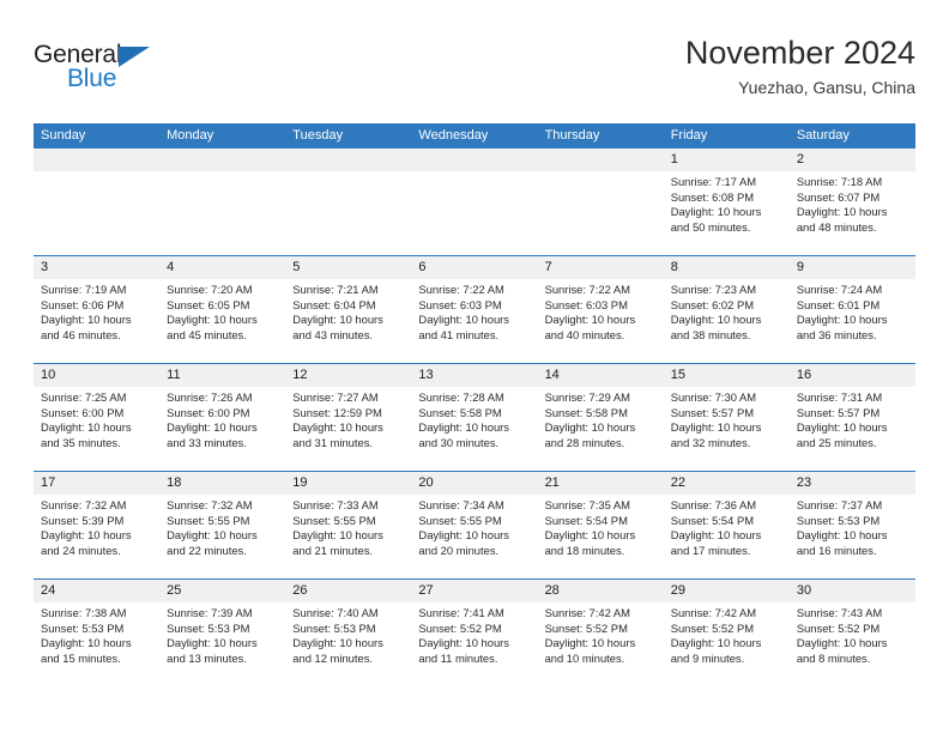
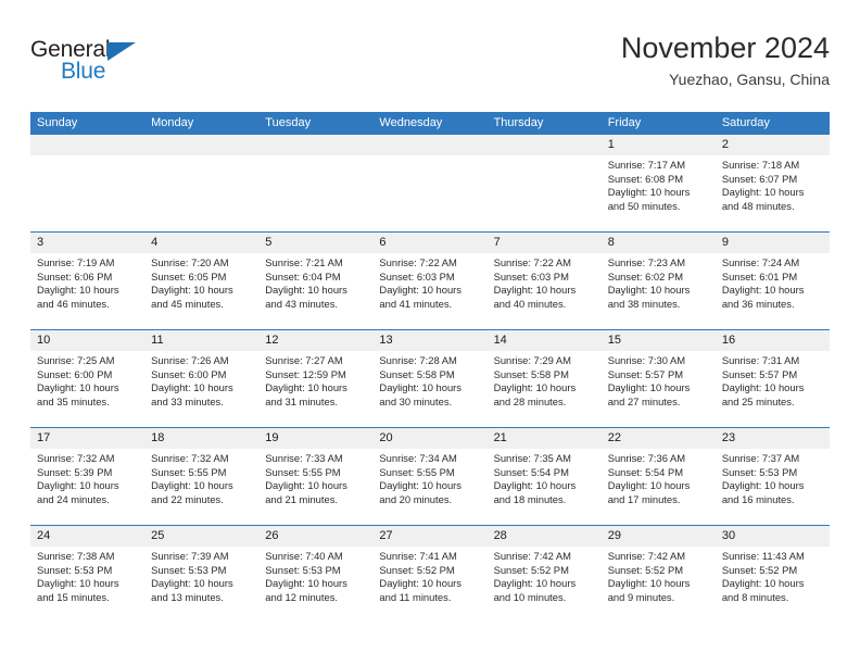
  General
  Blue
  November 2024
  Yuezhao, Gansu, China
  Sunday
  Monday
  Tuesday
  Wednesday
  Thursday
  Friday
  Saturday
  1
  2
  Sunrise: 7:17 AM
  Sunset: 6:08 PM
  Daylight: 10 hours
  and 50 minutes.
  Sunrise: 7:18 AM
  Sunset: 6:07 PM
  Daylight: 10 hours
  and 48 minutes.
  3
  4
  5
  6
  7
  8
  9
  Sunrise: 7:19 AM
  Sunset: 6:06 PM
  Daylight: 10 hours
  and 46 minutes.
  Sunrise: 7:20 AM
  Sunset: 6:05 PM
  Daylight: 10 hours
  and 45 minutes.
  Sunrise: 7:21 AM
  Sunset: 6:04 PM
  Daylight: 10 hours
  and 43 minutes.
  Sunrise: 7:22 AM
  Sunset: 6:03 PM
  Daylight: 10 hours
  and 41 minutes.
  Sunrise: 7:22 AM
  Sunset: 6:03 PM
  Daylight: 10 hours
  and 40 minutes.
  Sunrise: 7:23 AM
  Sunset: 6:02 PM
  Daylight: 10 hours
  and 38 minutes.
  Sunrise: 7:24 AM
  Sunset: 6:01 PM
  Daylight: 10 hours
  and 36 minutes.
  10
  11
  12
  13
  14
  15
  16
  Sunrise: 7:25 AM
  Sunset: 6:00 PM
  Daylight: 10 hours
  and 35 minutes.
  Sunrise: 7:26 AM
  Sunset: 6:00 PM
  Daylight: 10 hours
  and 33 minutes.
  Sunrise: 7:27 AM
  Sunset: 12:59 PM
  Daylight: 10 hours
  and 31 minutes.
  Sunrise: 7:28 AM
  Sunset: 5:58 PM
  Daylight: 10 hours
  and 30 minutes.
  Sunrise: 7:29 AM
  Sunset: 5:58 PM
  Daylight: 10 hours
  and 28 minutes.
  Sunrise: 7:30 AM
  Sunset: 5:57 PM
  Daylight: 10 hours
- and 32 minutes.
+ and 27 minutes.
  Sunrise: 7:31 AM
  Sunset: 5:57 PM
  Daylight: 10 hours
  and 25 minutes.
  17
  18
  19
  20
  21
  22
  23
  Sunrise: 7:32 AM
  Sunset: 5:39 PM
  Daylight: 10 hours
  and 24 minutes.
  Sunrise: 7:32 AM
  Sunset: 5:55 PM
  Daylight: 10 hours
  and 22 minutes.
  Sunrise: 7:33 AM
  Sunset: 5:55 PM
  Daylight: 10 hours
  and 21 minutes.
  Sunrise: 7:34 AM
  Sunset: 5:55 PM
  Daylight: 10 hours
  and 20 minutes.
  Sunrise: 7:35 AM
  Sunset: 5:54 PM
  Daylight: 10 hours
  and 18 minutes.
  Sunrise: 7:36 AM
  Sunset: 5:54 PM
  Daylight: 10 hours
  and 17 minutes.
  Sunrise: 7:37 AM
  Sunset: 5:53 PM
  Daylight: 10 hours
  and 16 minutes.
  24
  25
  26
  27
  28
  29
  30
  Sunrise: 7:38 AM
  Sunset: 5:53 PM
  Daylight: 10 hours
  and 15 minutes.
  Sunrise: 7:39 AM
  Sunset: 5:53 PM
  Daylight: 10 hours
  and 13 minutes.
  Sunrise: 7:40 AM
  Sunset: 5:53 PM
  Daylight: 10 hours
  and 12 minutes.
  Sunrise: 7:41 AM
  Sunset: 5:52 PM
  Daylight: 10 hours
  and 11 minutes.
  Sunrise: 7:42 AM
  Sunset: 5:52 PM
  Daylight: 10 hours
  and 10 minutes.
  Sunrise: 7:42 AM
  Sunset: 5:52 PM
  Daylight: 10 hours
  and 9 minutes.
- Sunrise: 7:43 AM
+ Sunrise: 11:43 AM
  Sunset: 5:52 PM
  Daylight: 10 hours
  and 8 minutes.
